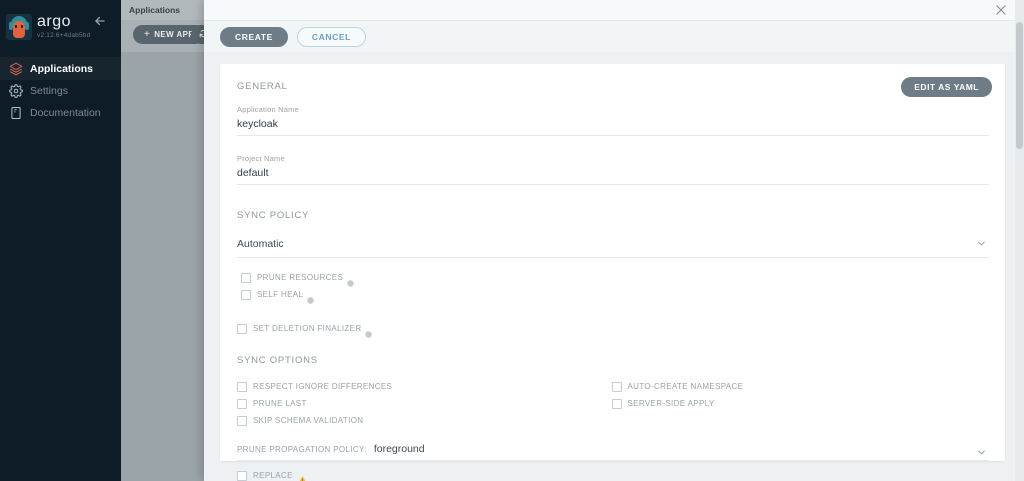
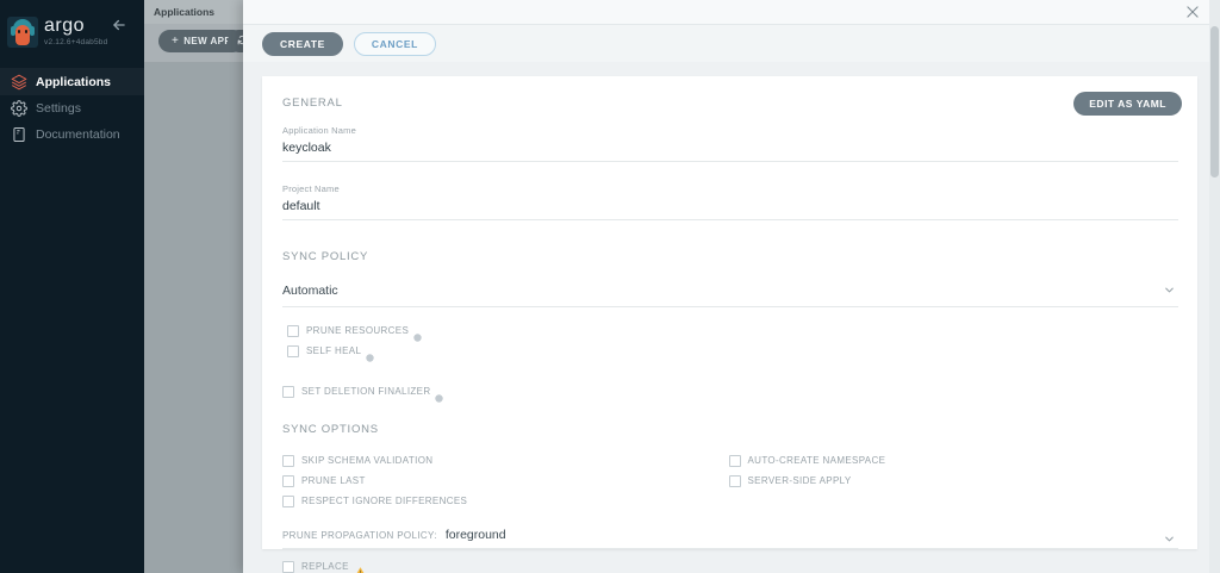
  argo
  Applications
  Settings
  Documentation
  Applications
  +
  NEW AP
  CREATE
  CANCEL
  EDIT AS YAML
  GENERAL
  Application Name
  keycloak
  Project Name
  default
  SYNC POLICY
  Automatic
  PRUNE RESOURCES
  SELF HEAL
  SET DELETION FINALIZER
  SYNC OPTIONS
- RESPECT IGNORE DIFFERENCES
+ SKIP SCHEMA VALIDATION
  PRUNE LAST
- SKIP SCHEMA VALIDATION
+ RESPECT IGNORE DIFFERENCES
  AUTO-CREATE NAMESPACE
  SERVER-SIDE APPLY
  PRUNE PROPAGATION POLICY:
  foreground
  REPLACE
